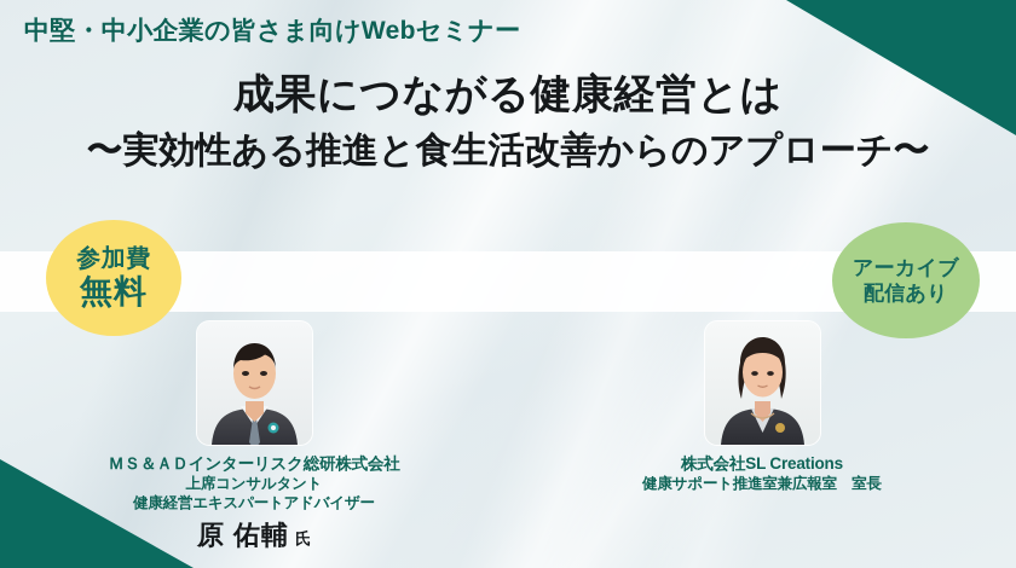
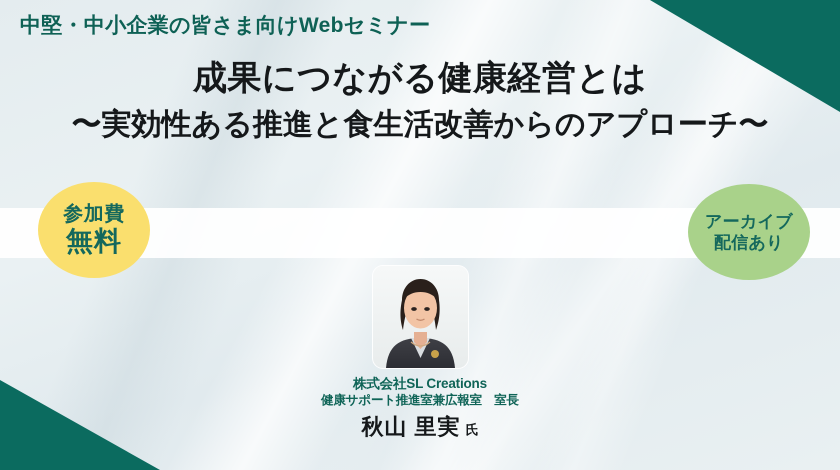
  中堅・中小企業の皆さま向けWebセミナー
  成果につながる健康経営とは
  〜実効性ある推進と食生活改善からのアプローチ〜
  参加費
  無料
  アーカイブ
  配信あり
- ＭＳ＆ＡＤインターリスク総研株式会社
- 上席コンサルタント
- 健康経営エキスパートアドバイザー
- 原 佑輔 氏
  株式会社SL Creations
  健康サポート推進室兼広報室 室長
+ 秋山 里実 氏
